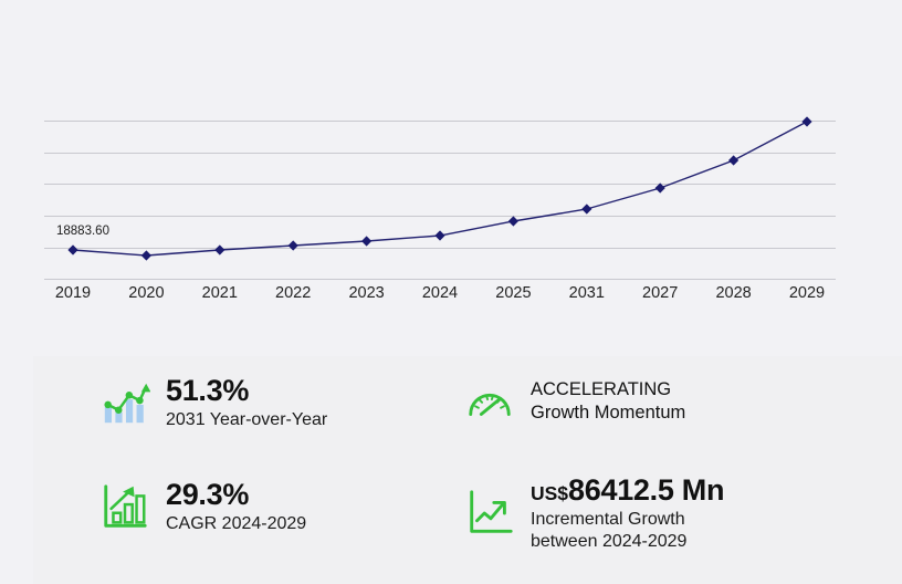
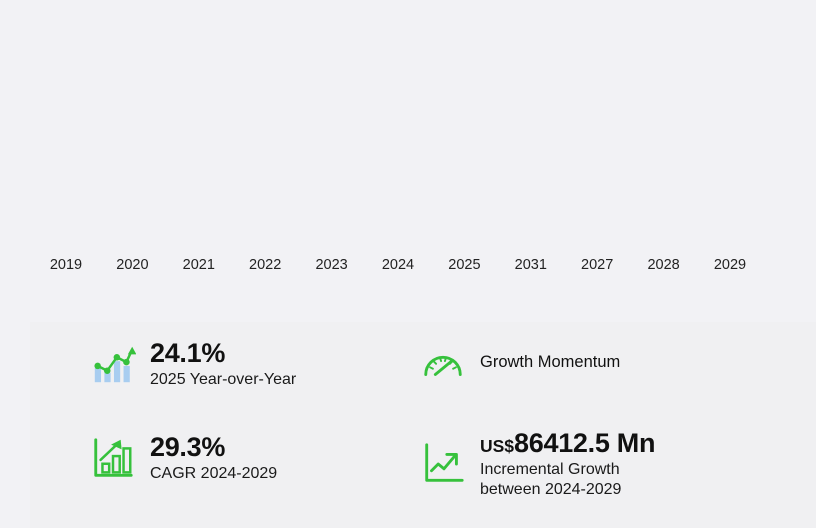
- 18883.60
  2019
  2020
  2021
  2022
  2023
  2024
  2025
  2031
  2027
  2028
  2029
- 51.3%
+ 24.1%
- 2031 Year-over-Year
+ 2025 Year-over-Year
  29.3%
  CAGR 2024-2029
- ACCELERATING
  Growth Momentum
  US$86412.5 Mn
  Incremental Growth
  between 2024-2029
